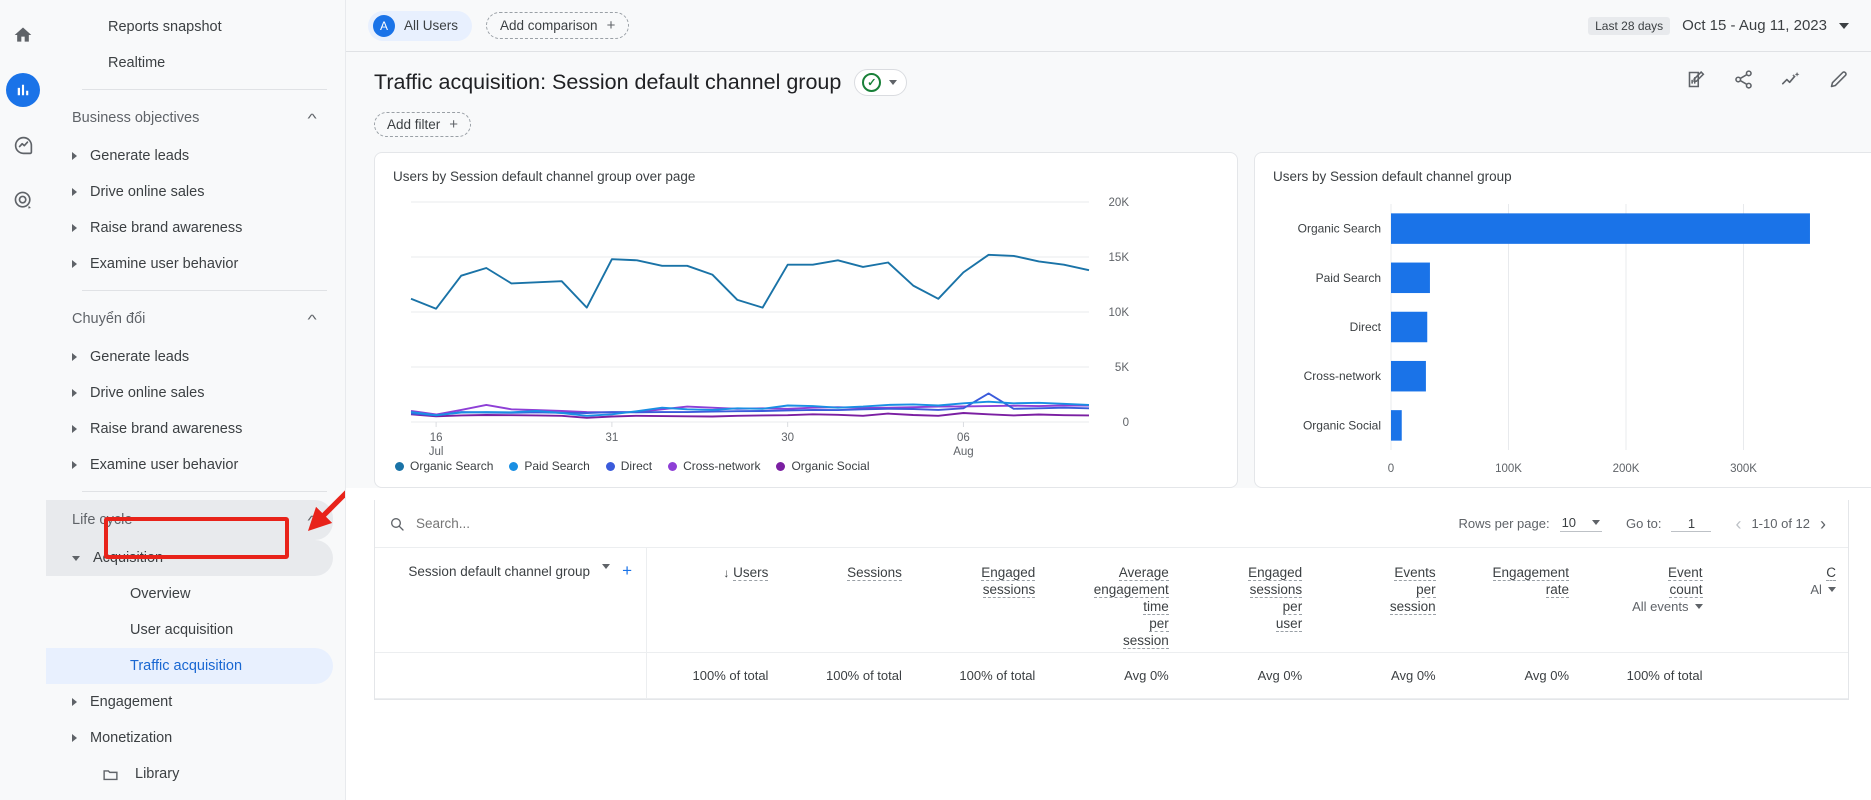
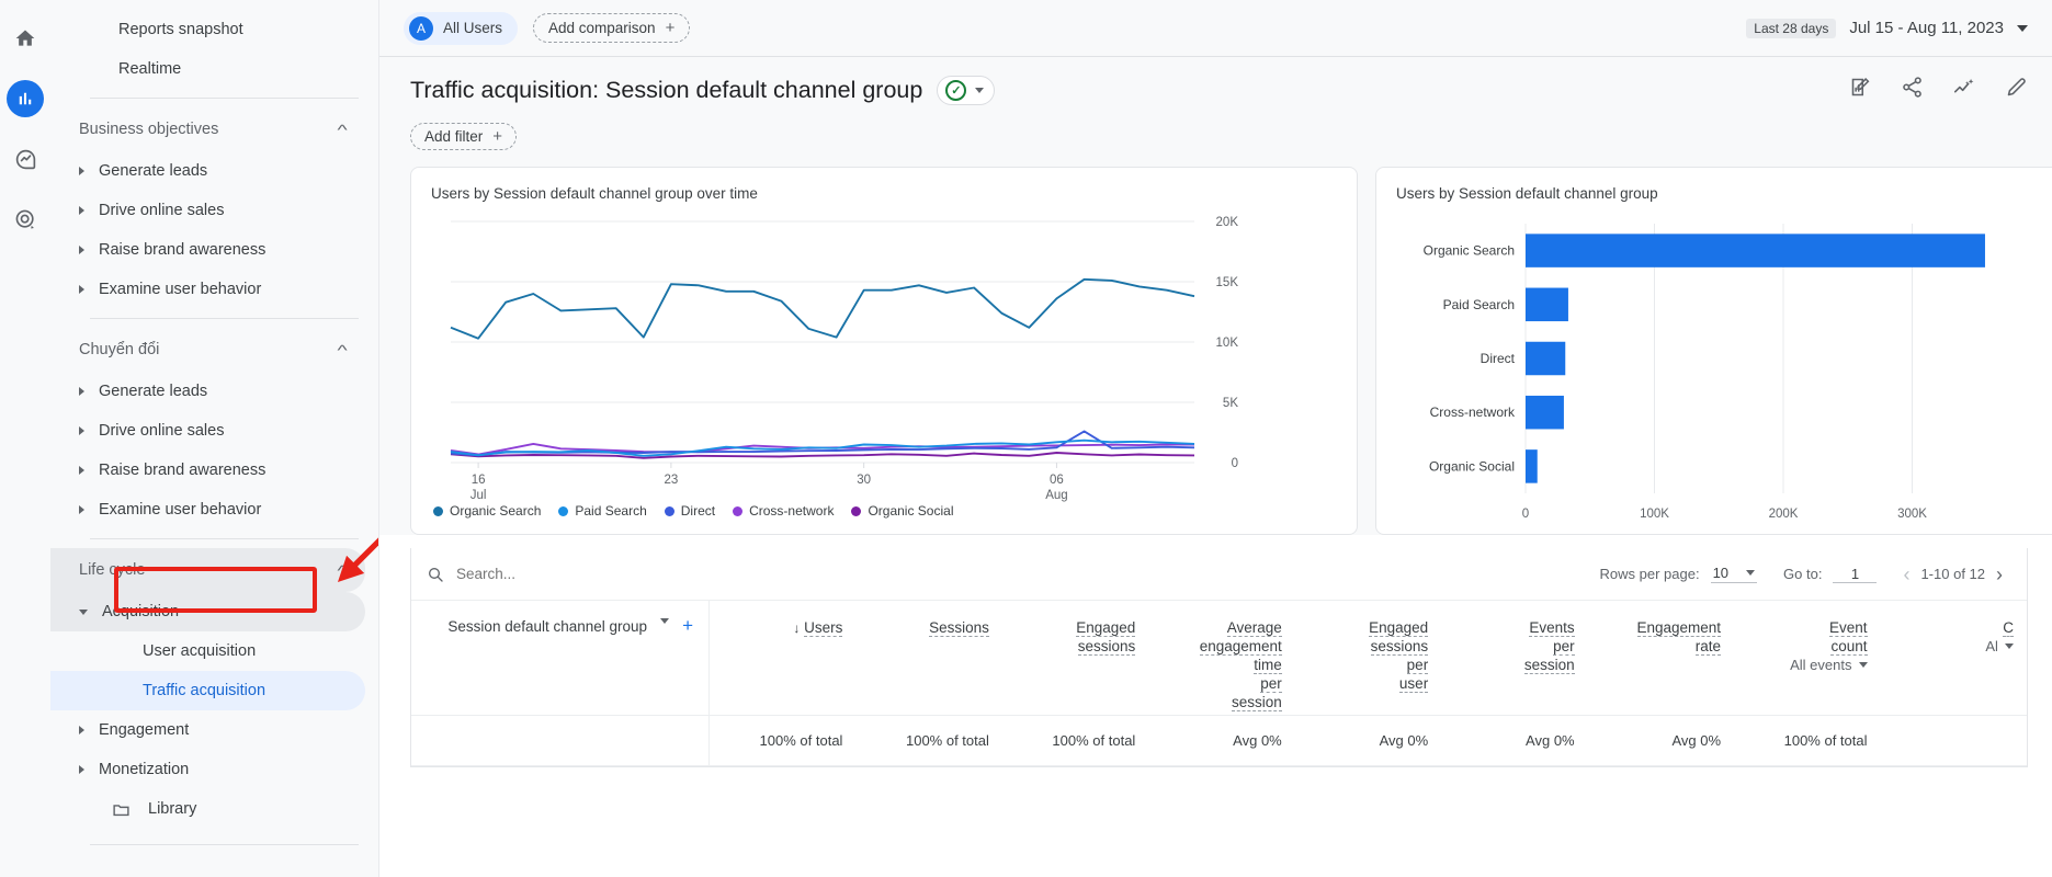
  Reports snapshot
  Realtime
  Business objectives
  ^
  Generate leads
  Drive online sales
  Raise brand awareness
  Examine user behavior
  Chuyển đổi
  ^
  Generate leads
  Drive online sales
  Raise brand awareness
  Examine user behavior
  Life cycle
  ^
  Acquisition
- Overview
  User acquisition
  Traffic acquisition
  Engagement
  Monetization
  Library
  A
  All Users
  Add comparison
  +
  Last 28 days
- Oct 15 - Aug 11, 2023
+ Jul 15 - Aug 11, 2023
  Traffic acquisition: Session default channel group
  ✓
  Add filter
  +
- Users by Session default channel group over page
+ Users by Session default channel group over time
  0
  5K
  10K
  15K
  20K
  16
  Jul
- 31
+ 23
  30
  06
  Aug
  Organic Search
  Paid Search
  Direct
  Cross-network
  Organic Social
  Users by Session default channel group
  0
  100K
  200K
  300K
  Organic Search
  Paid Search
  Direct
  Cross-network
  Organic Social
  Search...
  Rows per page:
  10
  Go to:
  1
  ‹
  1-10 of 12
  ›
  Session default channel group
  +
  ↓ Users
  Sessions
  Engaged
  sessions
  Average
  engagement
  time
  per
  session
  Engaged
  sessions
  per
  user
  Events
  per
  session
  Engagement
  rate
  Event
  count
  All events
  C
  Al
  100% of total
  100% of total
  100% of total
  Avg 0%
  Avg 0%
  Avg 0%
  Avg 0%
  100% of total
